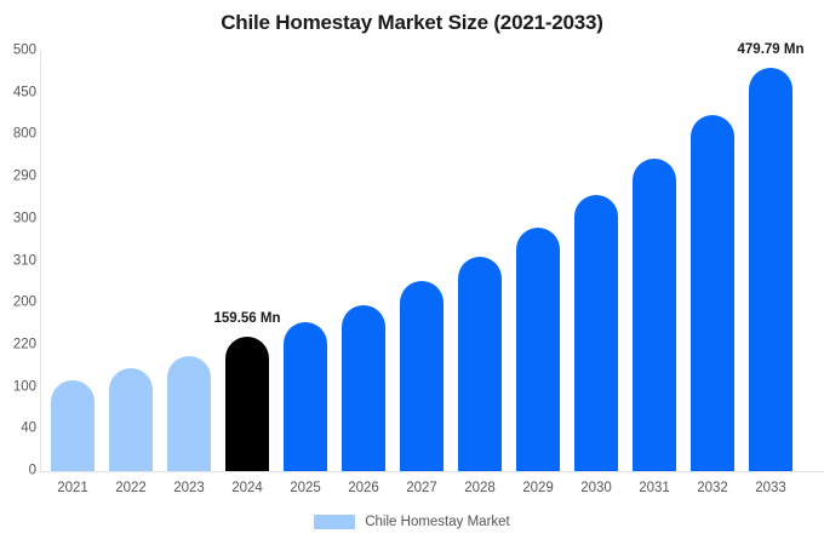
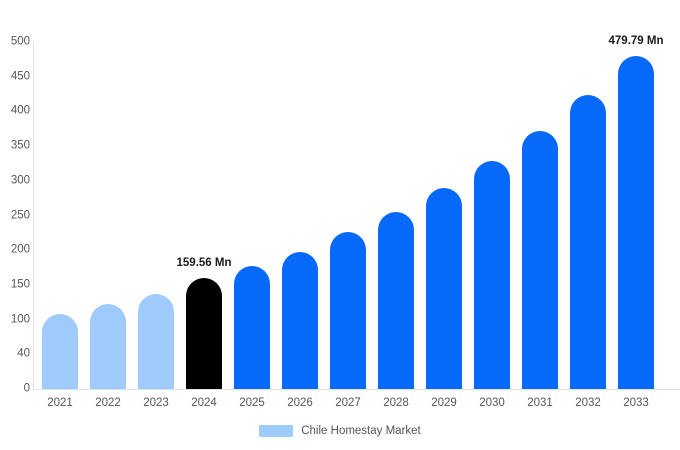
- Chile Homestay Market Size (2021-2033)
  0
  40
  100
- 220
+ 150
  200
- 310
+ 250
  300
- 290
+ 350
- 800
+ 400
  450
  500
  2021
  2022
  2023
  2024
  2025
  2026
  2027
  2028
  2029
  2030
  2031
  2032
  2033
  159.56 Mn
  479.79 Mn
  Chile Homestay Market
